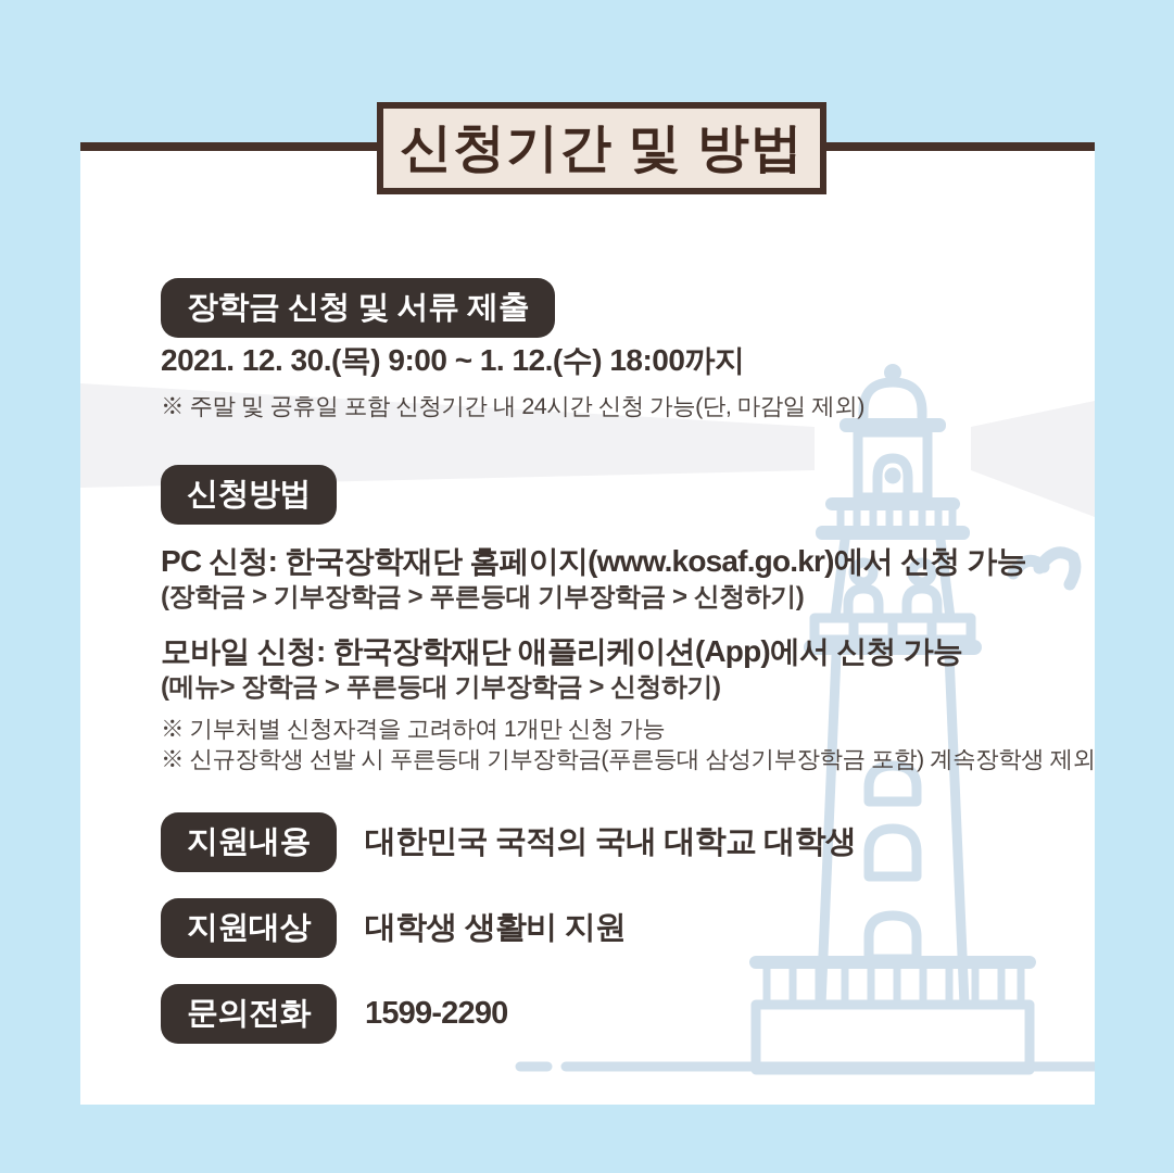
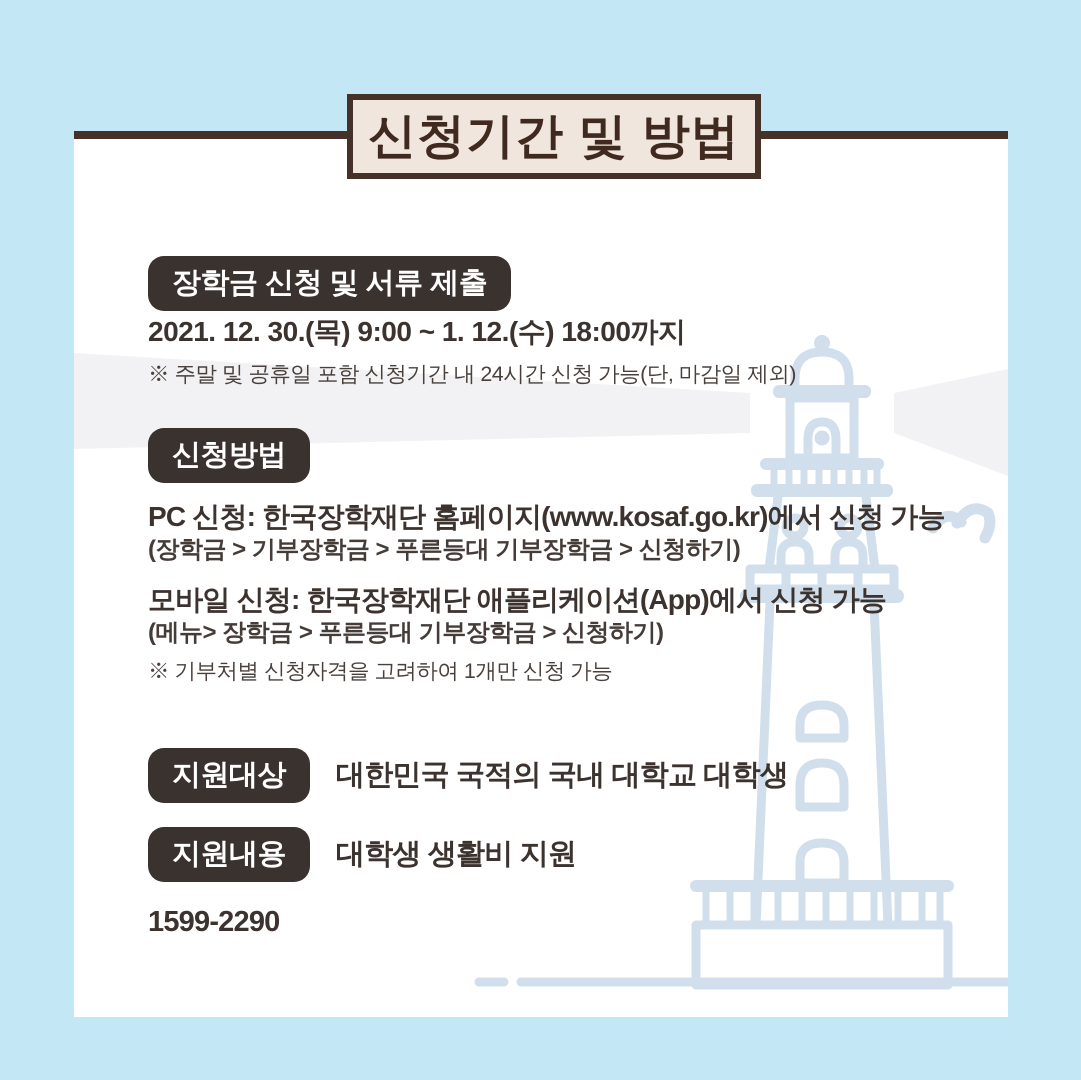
  신청기간 및 방법
  장학금 신청 및 서류 제출
  2021. 12. 30.(목) 9:00 ~ 1. 12.(수) 18:00까지
  ※ 주말 및 공휴일 포함 신청기간 내 24시간 신청 가능(단, 마감일 제외)
  신청방법
  PC 신청: 한국장학재단 홈페이지(www.kosaf.go.kr)에서 신청 가능
  (장학금 > 기부장학금 > 푸른등대 기부장학금 > 신청하기)
  모바일 신청: 한국장학재단 애플리케이션(App)에서 신청 가능
  (메뉴> 장학금 > 푸른등대 기부장학금 > 신청하기)
  ※ 기부처별 신청자격을 고려하여 1개만 신청 가능
- ※ 신규장학생 선발 시 푸른등대 기부장학금(푸른등대 삼성기부장학금 포함) 계속장학생 제외
- 지원내용
+ 지원대상
  대한민국 국적의 국내 대학교 대학생
- 지원대상
+ 지원내용
  대학생 생활비 지원
- 문의전화
  1599-2290
